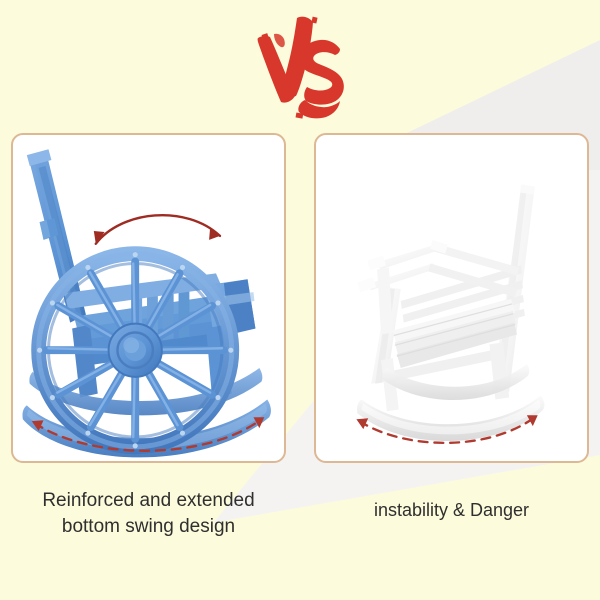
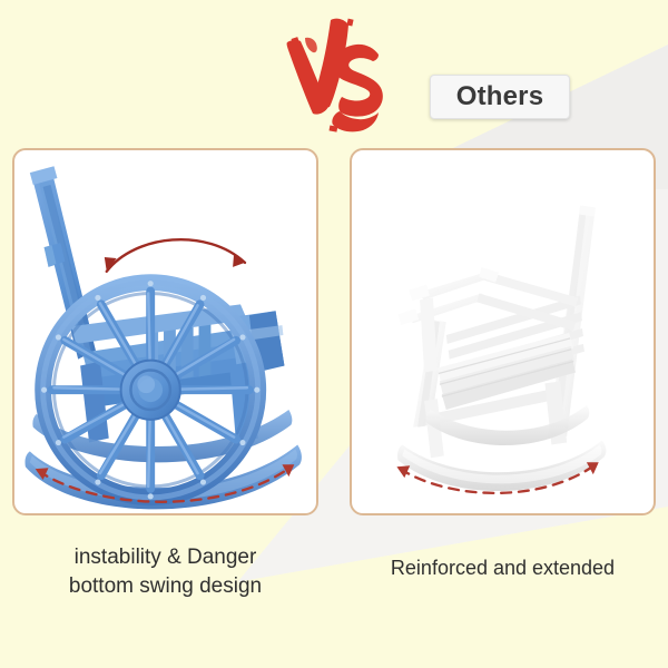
+ Others
- Reinforced and extended
+ instability & Danger
  bottom swing design
- instability & Danger
+ Reinforced and extended
